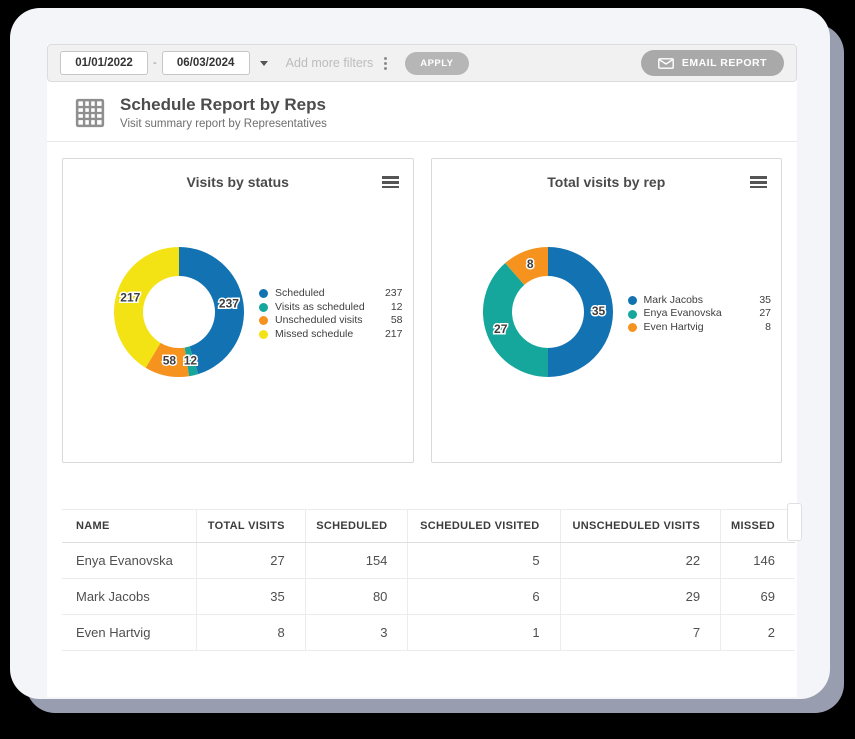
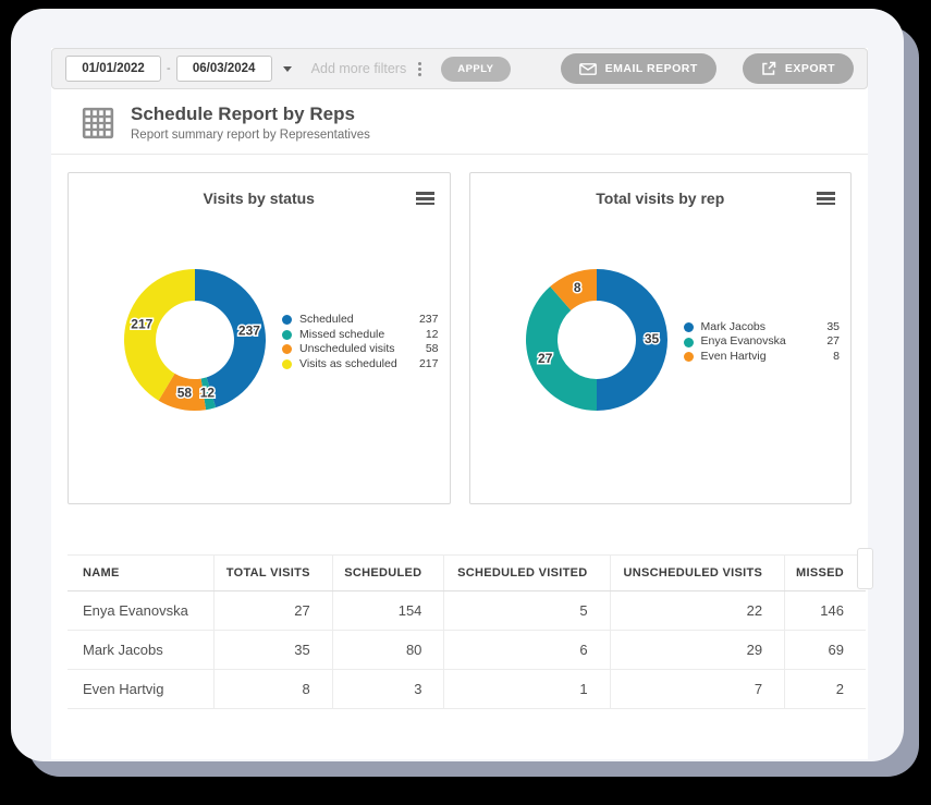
  01/01/2022
  -
  06/03/2024
  Add more filters
  APPLY
  EMAIL REPORT
+ EXPORT
  Schedule Report by Reps
- Visit summary report by Representatives
+ Report summary report by Representatives
  Visits by status
  237
  12
  58
  217
  Scheduled
  237
- Visits as scheduled
+ Missed schedule
  12
  Unscheduled visits
  58
- Missed schedule
+ Visits as scheduled
  217
  Total visits by rep
  35
  27
  8
  Mark Jacobs
  35
  Enya Evanovska
  27
  Even Hartvig
  8
  NAME	TOTAL VISITS	SCHEDULED	SCHEDULED VISITED	UNSCHEDULED VISITS	MISSED
  Enya Evanovska	27	154	5	22	146
  Mark Jacobs	35	80	6	29	69
  Even Hartvig	8	3	1	7	2
